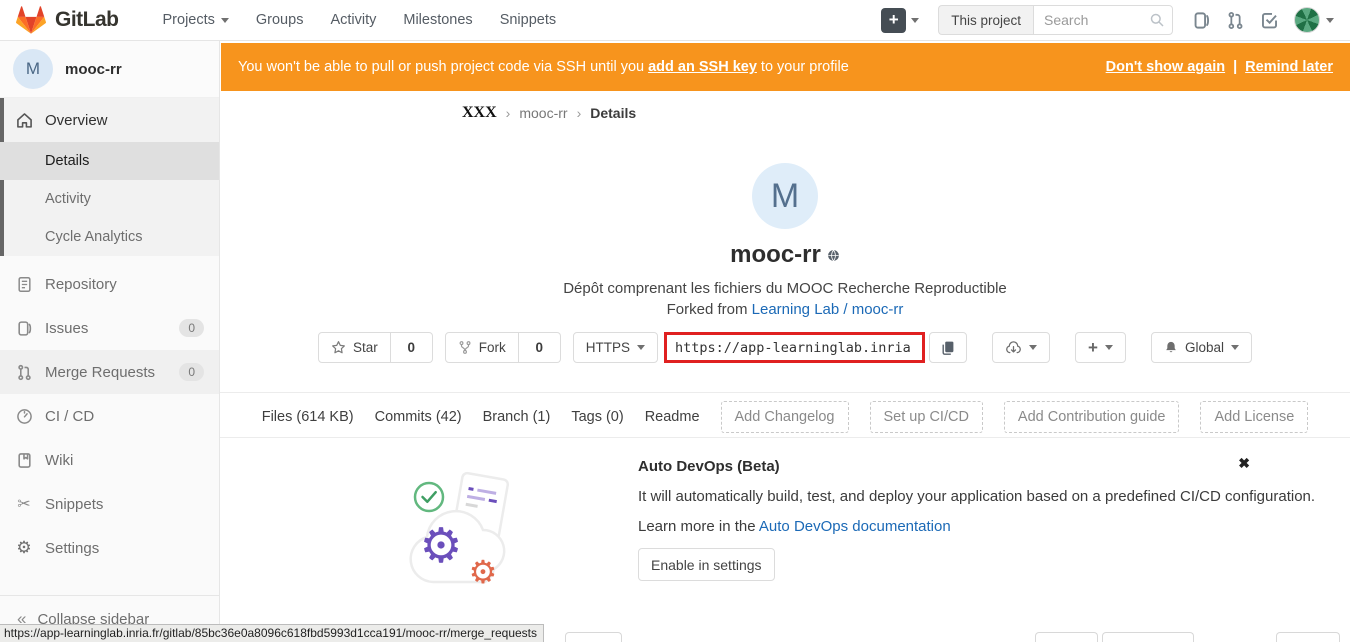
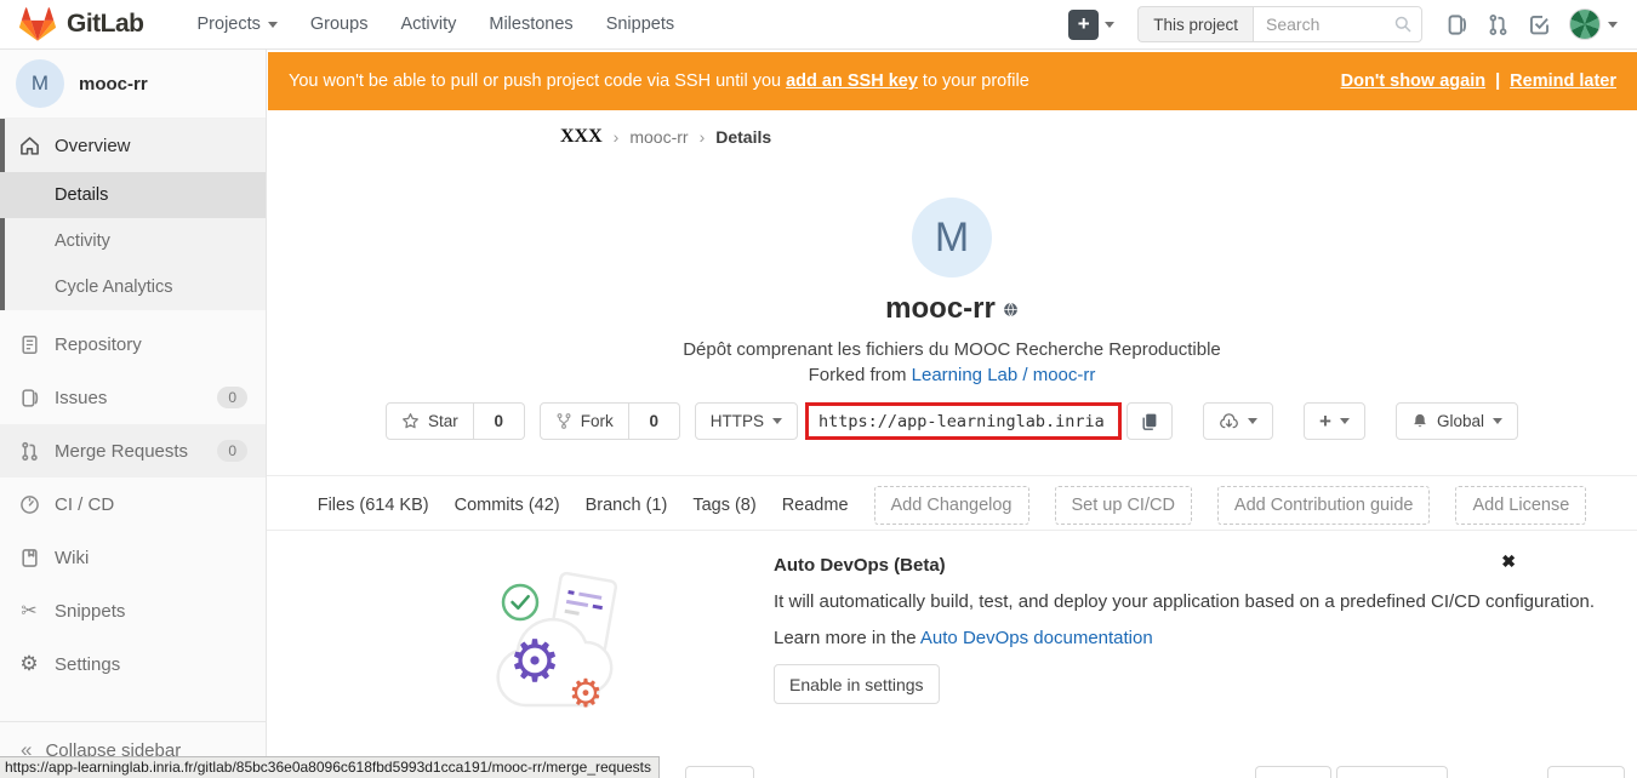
  GitLab
  Projects
  Groups
  Activity
  Milestones
  Snippets
  +
  This project
  Search
  M
  mooc-rr
  Overview
  Details
  Activity
  Cycle Analytics
  Repository
  Issues
  0
  Merge Requests
  0
  CI / CD
  Wiki
  ✂
  Snippets
  ⚙
  Settings
  «
  Collapse sidebar
  You won't be able to pull or push project code via SSH until you add an SSH key to your profile
  Don't show again
  |
  Remind later
  XXX
  ›
  mooc-rr
  ›
  Details
  M
  mooc-rr
  Dépôt comprenant les fichiers du MOOC Recherche Reproductible
  Forked from Learning Lab / mooc-rr
  Star
  0
  Fork
  0
  HTTPS
  https://app-learninglab.inria
  +
  Global
  Files (614 KB)
  Commits (42)
  Branch (1)
- Tags (0)
+ Tags (8)
  Readme
  Add Changelog
  Set up CI/CD
  Add Contribution guide
  Add License
  ⚙
  ⚙
  Auto DevOps (Beta)
  It will automatically build, test, and deploy your application based on a predefined CI/CD configuration.
  Learn more in the Auto DevOps documentation
  Enable in settings
  ✖
  https://app-learninglab.inria.fr/gitlab/85bc36e0a8096c618fbd5993d1cca191/mooc-rr/merge_requests
